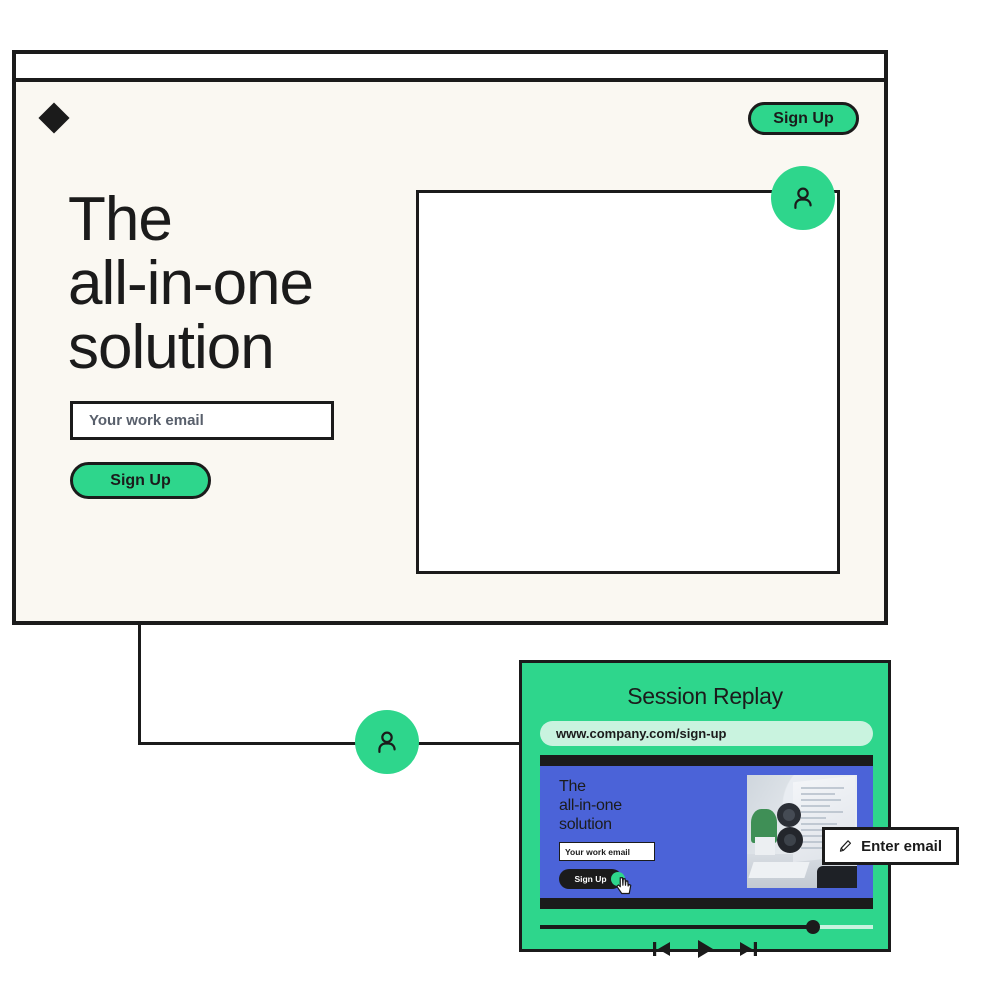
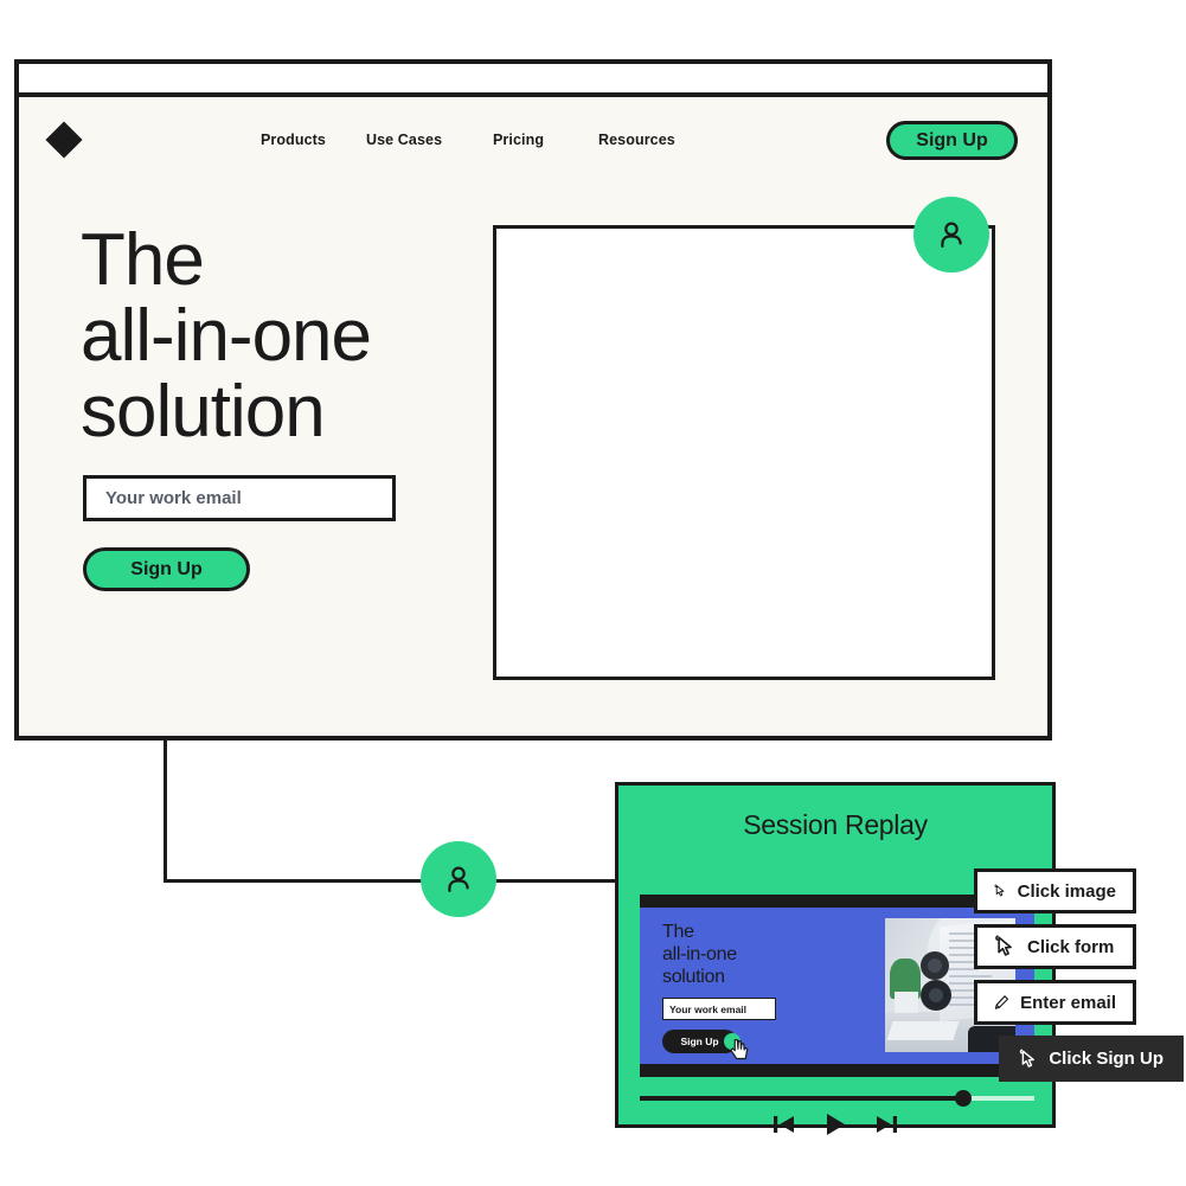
+ Products
+ Use Cases
+ Pricing
+ Resources
  Sign Up
  The
  all-in-one
  solution
  Your work email
  Sign Up
  Session Replay
- www.company.com/sign-up
  The
  all-in-one
  solution
  Your work email
  Sign Up
+ Click image
+ Click form
  Enter email
+ Click Sign Up
